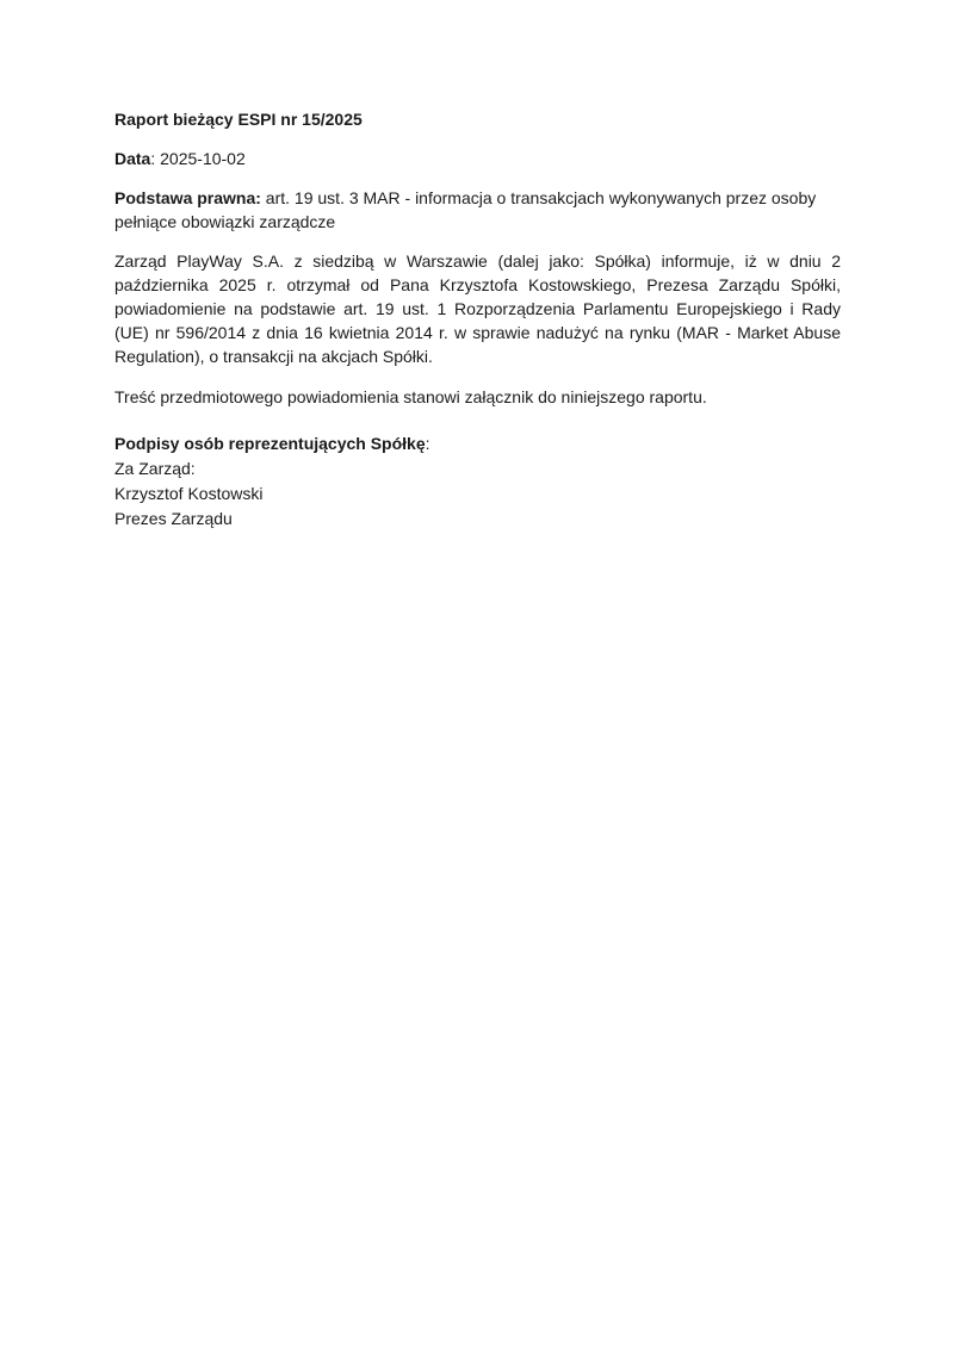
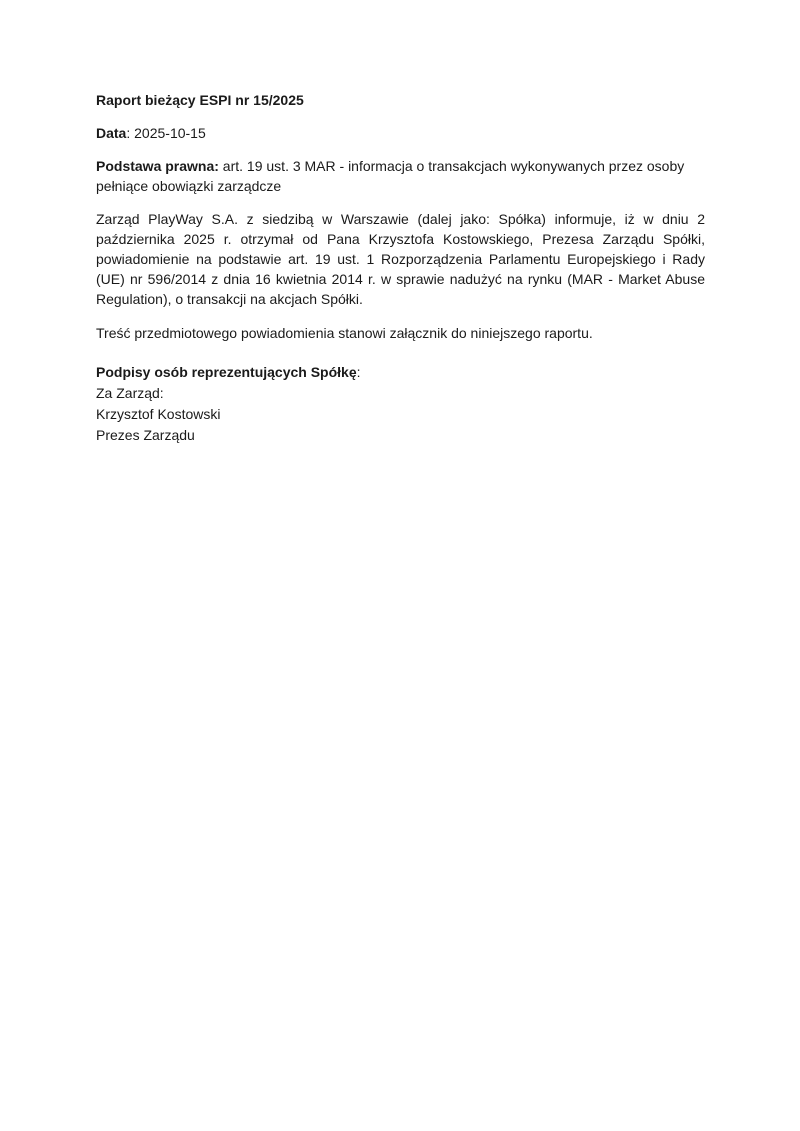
  Raport bieżący ESPI nr 15/2025
- Data: 2025-10-02
+ Data: 2025-10-15
  Podstawa prawna: art. 19 ust. 3 MAR - informacja o transakcjach wykonywanych przez osoby pełniące obowiązki zarządcze
  Zarząd PlayWay S.A. z siedzibą w Warszawie (dalej jako: Spółka) informuje, iż w dniu 2 października 2025 r. otrzymał od Pana Krzysztofa Kostowskiego, Prezesa Zarządu Spółki, powiadomienie na podstawie art. 19 ust. 1 Rozporządzenia Parlamentu Europejskiego i Rady (UE) nr 596/2014 z dnia 16 kwietnia 2014 r. w sprawie nadużyć na rynku (MAR - Market Abuse Regulation), o transakcji na akcjach Spółki.
  Treść przedmiotowego powiadomienia stanowi załącznik do niniejszego raportu.
  Podpisy osób reprezentujących Spółkę:
  Za Zarząd:
  Krzysztof Kostowski
  Prezes Zarządu
